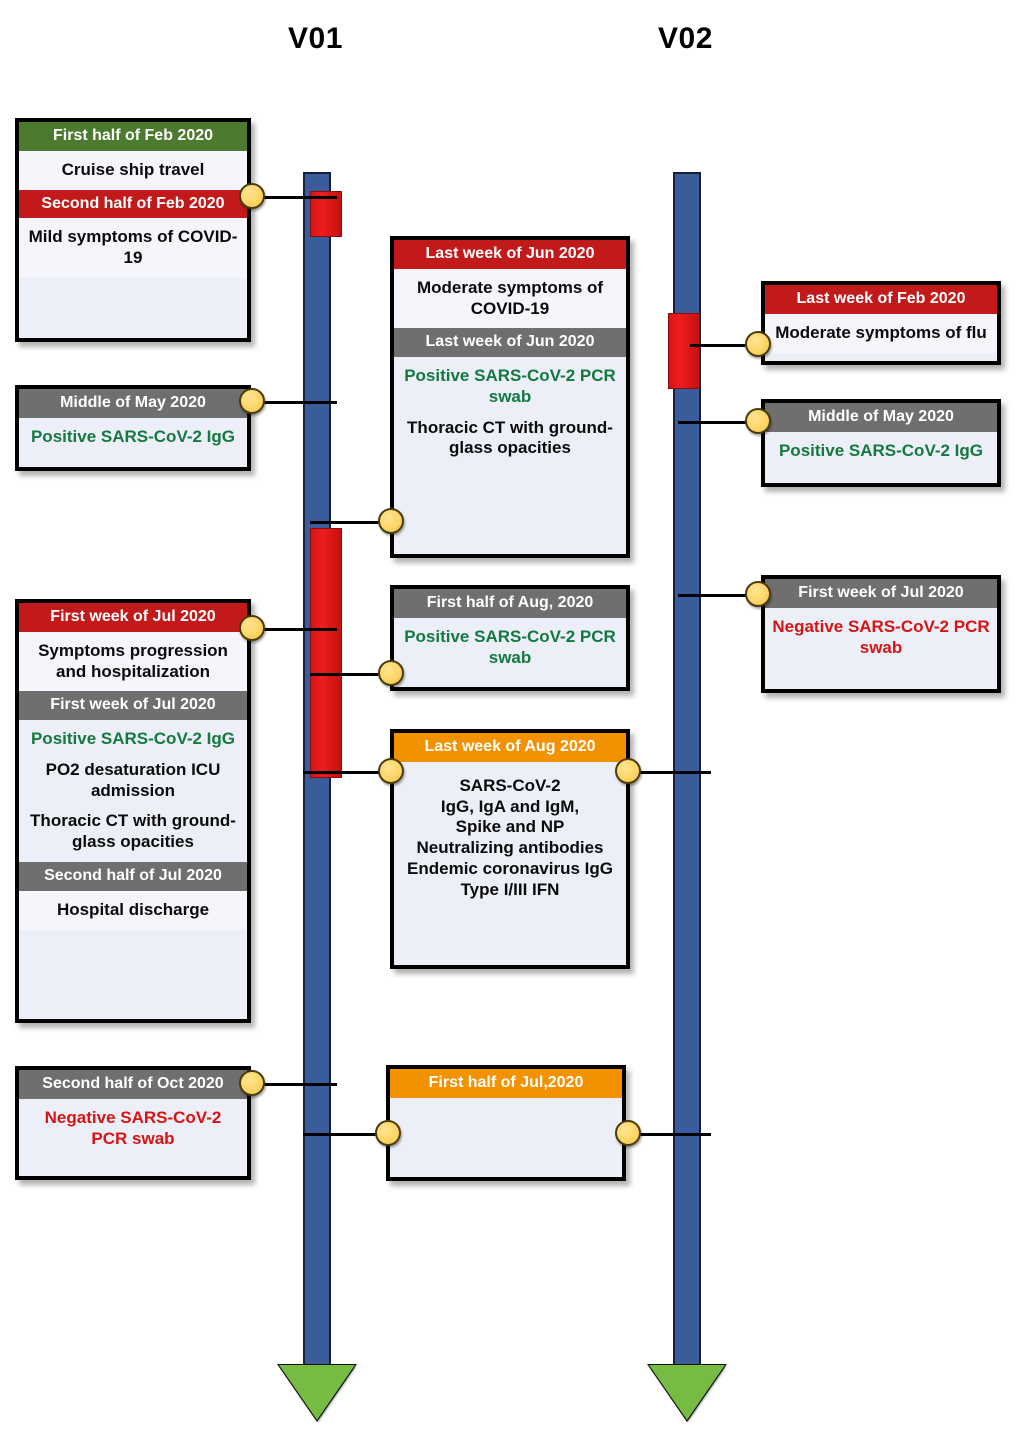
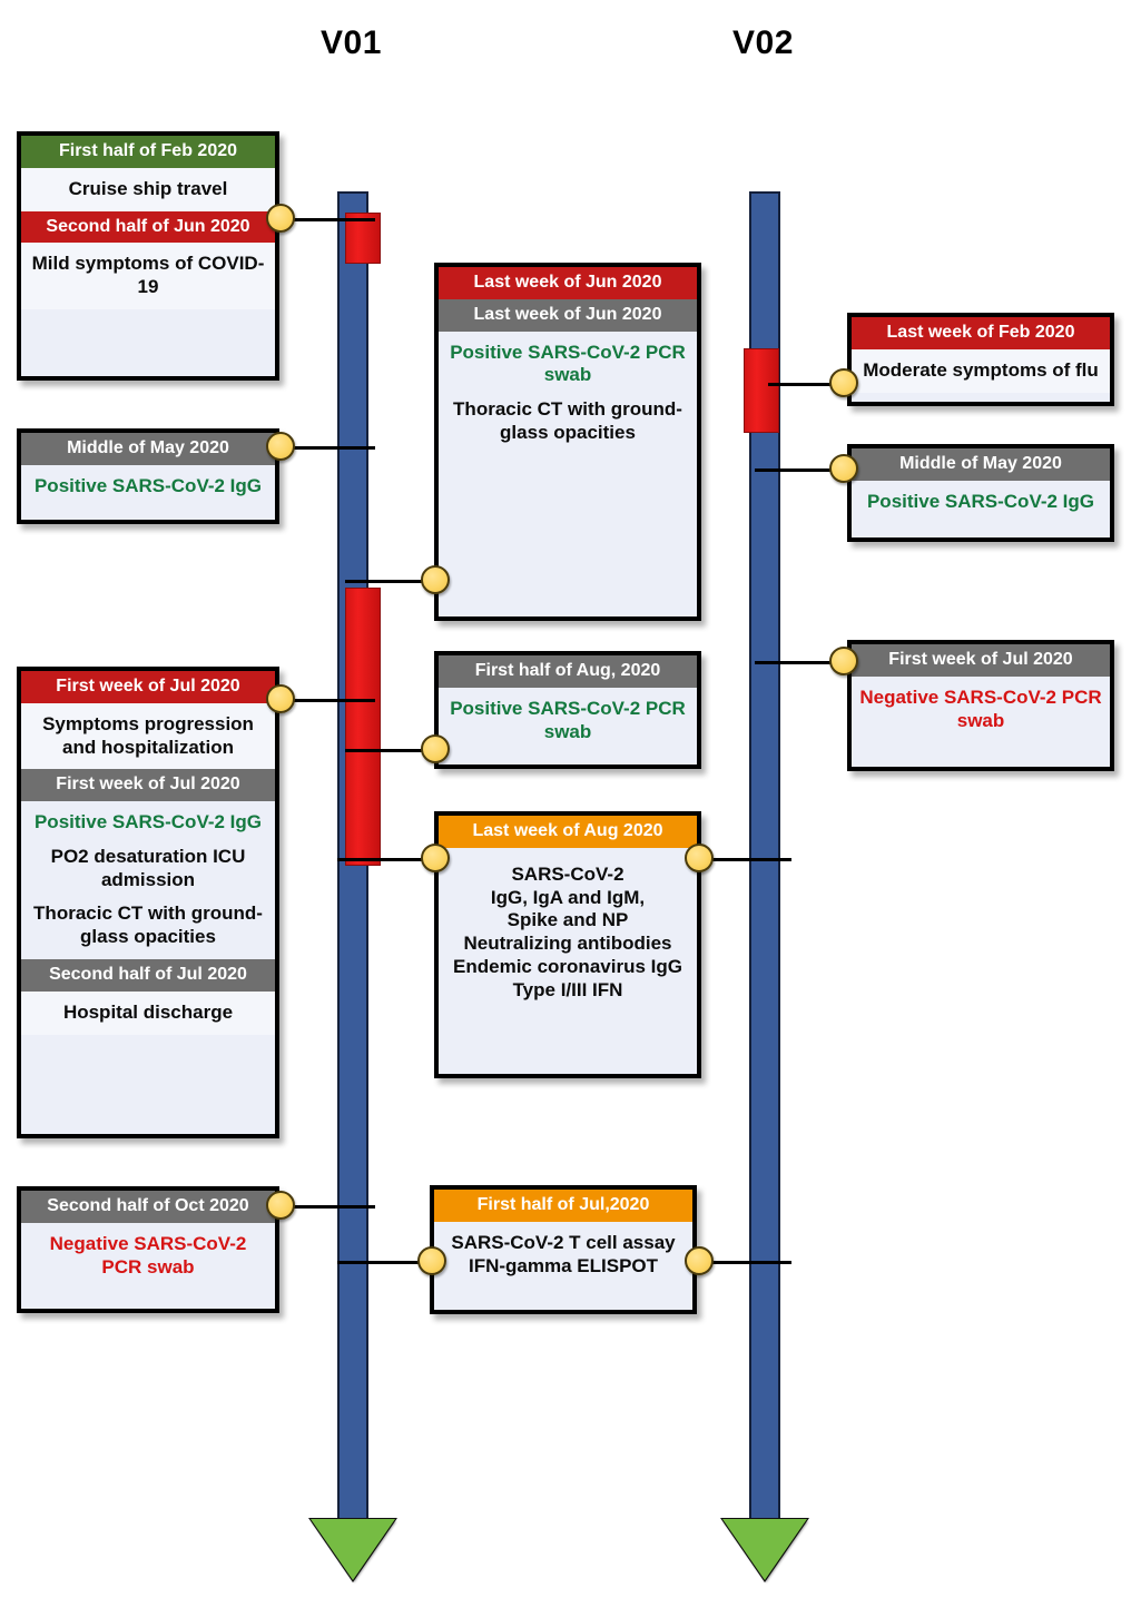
  V01
  V02
  First half of Feb 2020
  Cruise ship travel
- Second half of Feb 2020
+ Second half of Jun 2020
  Mild symptoms of COVID-19
  Middle of May 2020
  Positive SARS-CoV-2 IgG
  First week of Jul 2020
  Symptoms progression and hospitalization
  First week of Jul 2020
  Positive SARS-CoV-2 IgG
  PO2 desaturation ICU admission
  Thoracic CT with ground-glass opacities
  Second half of Jul 2020
  Hospital discharge
  Second half of Oct 2020
  Negative SARS-CoV-2 PCR swab
  Last week of Jun 2020
- Moderate symptoms of COVID-19
  Last week of Jun 2020
  Positive SARS-CoV-2 PCR swab
  Thoracic CT with ground-glass opacities
  First half of Aug, 2020
  Positive SARS-CoV-2 PCR swab
  Last week of Aug 2020
  SARS-CoV-2
  IgG, IgA and IgM,
  Spike and NP
  Neutralizing antibodies
  Endemic coronavirus IgG
  Type I/III IFN
  First half of Jul,2020
+ SARS-CoV-2 T cell assay
+ IFN-gamma ELISPOT
  Last week of Feb 2020
  Moderate symptoms of flu
  Middle of May 2020
  Positive SARS-CoV-2 IgG
  First week of Jul 2020
  Negative SARS-CoV-2 PCR swab
